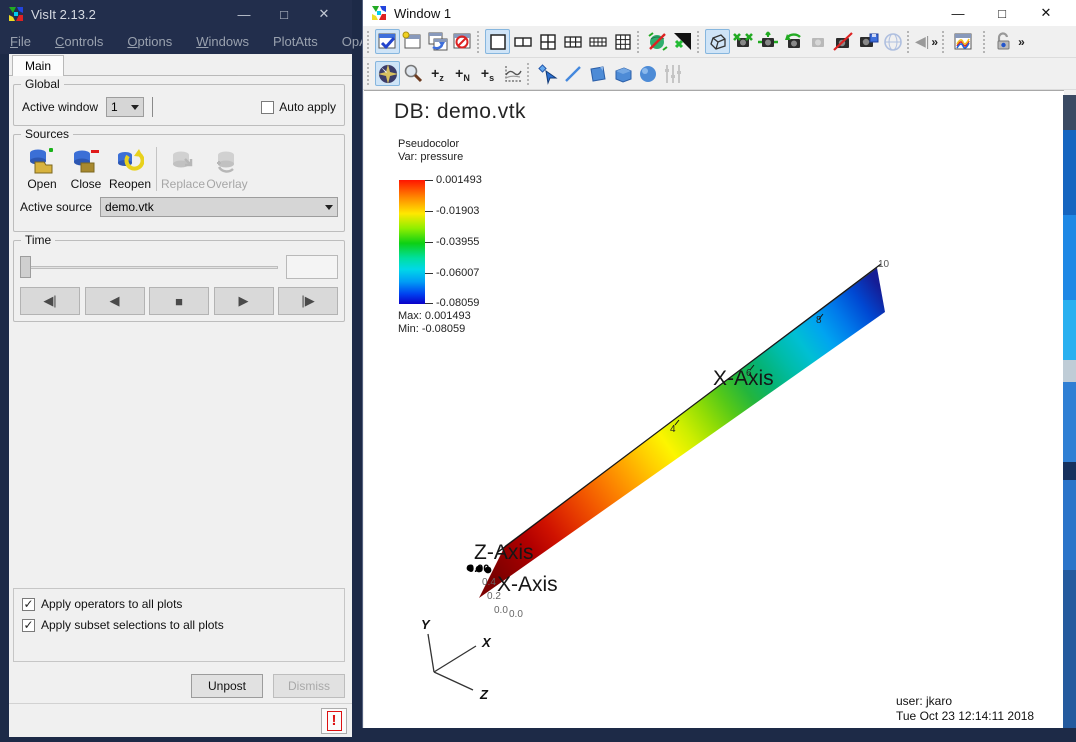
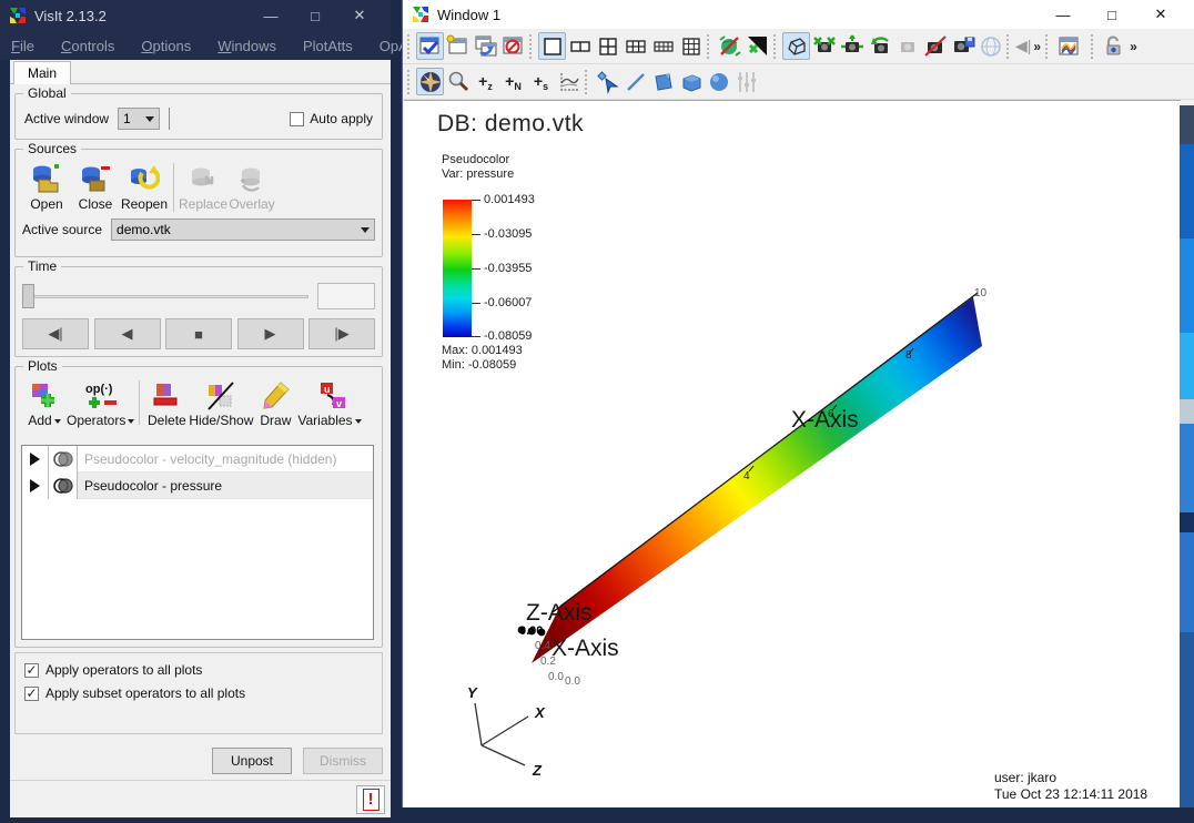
  VisIt 2.13.2
  —
  □
  ✕
  File
  Controls
  Options
  Windows
  PlotAtts
  Main
  Global
  Active window
  1
  Auto apply
  Sources
  Open
  Close
  Reopen
  Replace
  Overlay
  Active source
  demo.vtk
  Time
  ◀|
  ◀
  ■
  ▶
  |▶
+ Plots
+ Add
+ op(·)
+ Operators
+ Delete
+ Hide/Show
+ Draw
+ u
+ v
+ Variables
+ Pseudocolor - velocity_magnitude (hidden)
+ Pseudocolor - pressure
  ✓
  Apply operators to all plots
  ✓
- Apply subset selections to all plots
+ Apply subset operators to all plots
  Unpost
  Dismiss
  !
  Window 1
  —
  □
  ✕
  ◀|
  »
  »
  +
  z
  +
  N
  +
  s
  DB: demo.vtk
  Pseudocolor
  Var: pressure
  0.001493
- -0.01903
+ -0.03095
  -0.03955
  -0.06007
  -0.08059
  Max: 0.001493
  Min: -0.08059
  4
  6
  8
  10
  X-Axis
  Z-Axis
  X-Axis
  0.4
  0.2
  0.0
  0.0
  Y
  X
  Z
  user: jkaro
  Tue Oct 23 12:14:11 2018
